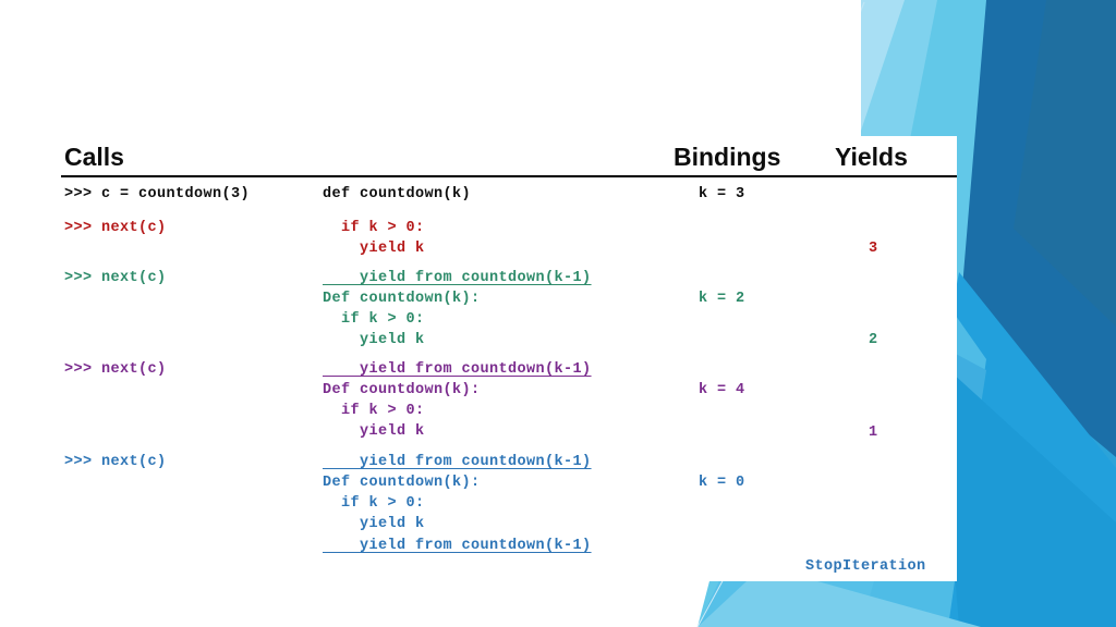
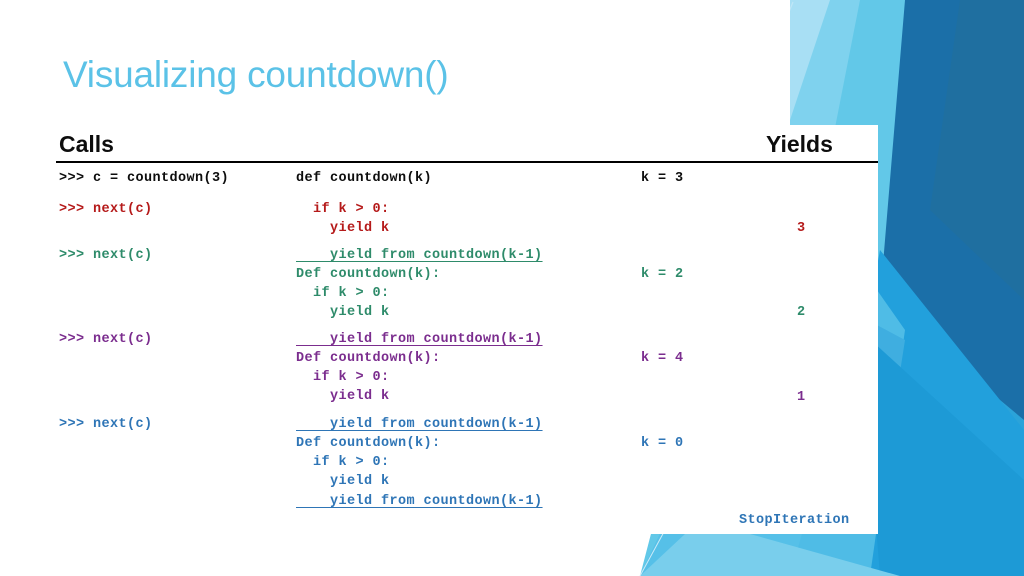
+ Visualizing countdown()
  Calls
- Bindings
  Yields
  >>> c = countdown(3)
  >>> next(c)
  >>> next(c)
  >>> next(c)
  >>> next(c)
  def countdown(k)
  if k > 0:
  yield k
  yield from countdown(k-1)
  Def countdown(k):
  if k > 0:
  yield k
  yield from countdown(k-1)
  Def countdown(k):
  if k > 0:
  yield k
  yield from countdown(k-1)
  Def countdown(k):
  if k > 0:
  yield k
  yield from countdown(k-1)
  k = 3
  k = 2
  k = 4
  k = 0
  3
  2
  1
  StopIteration
